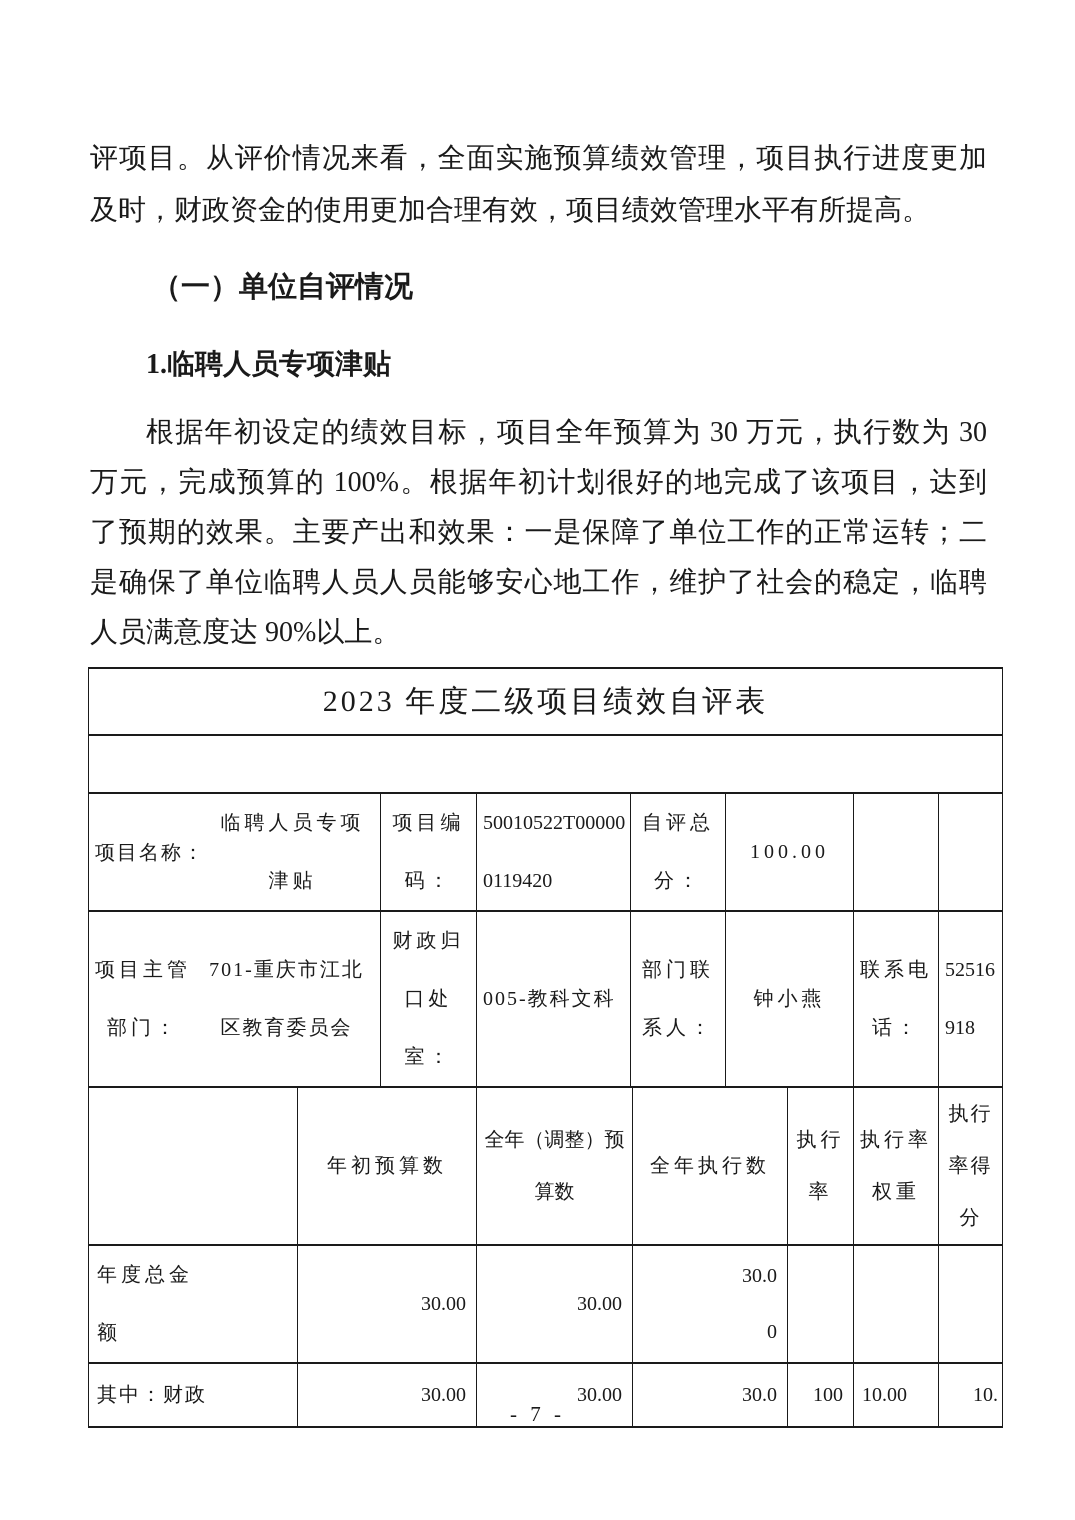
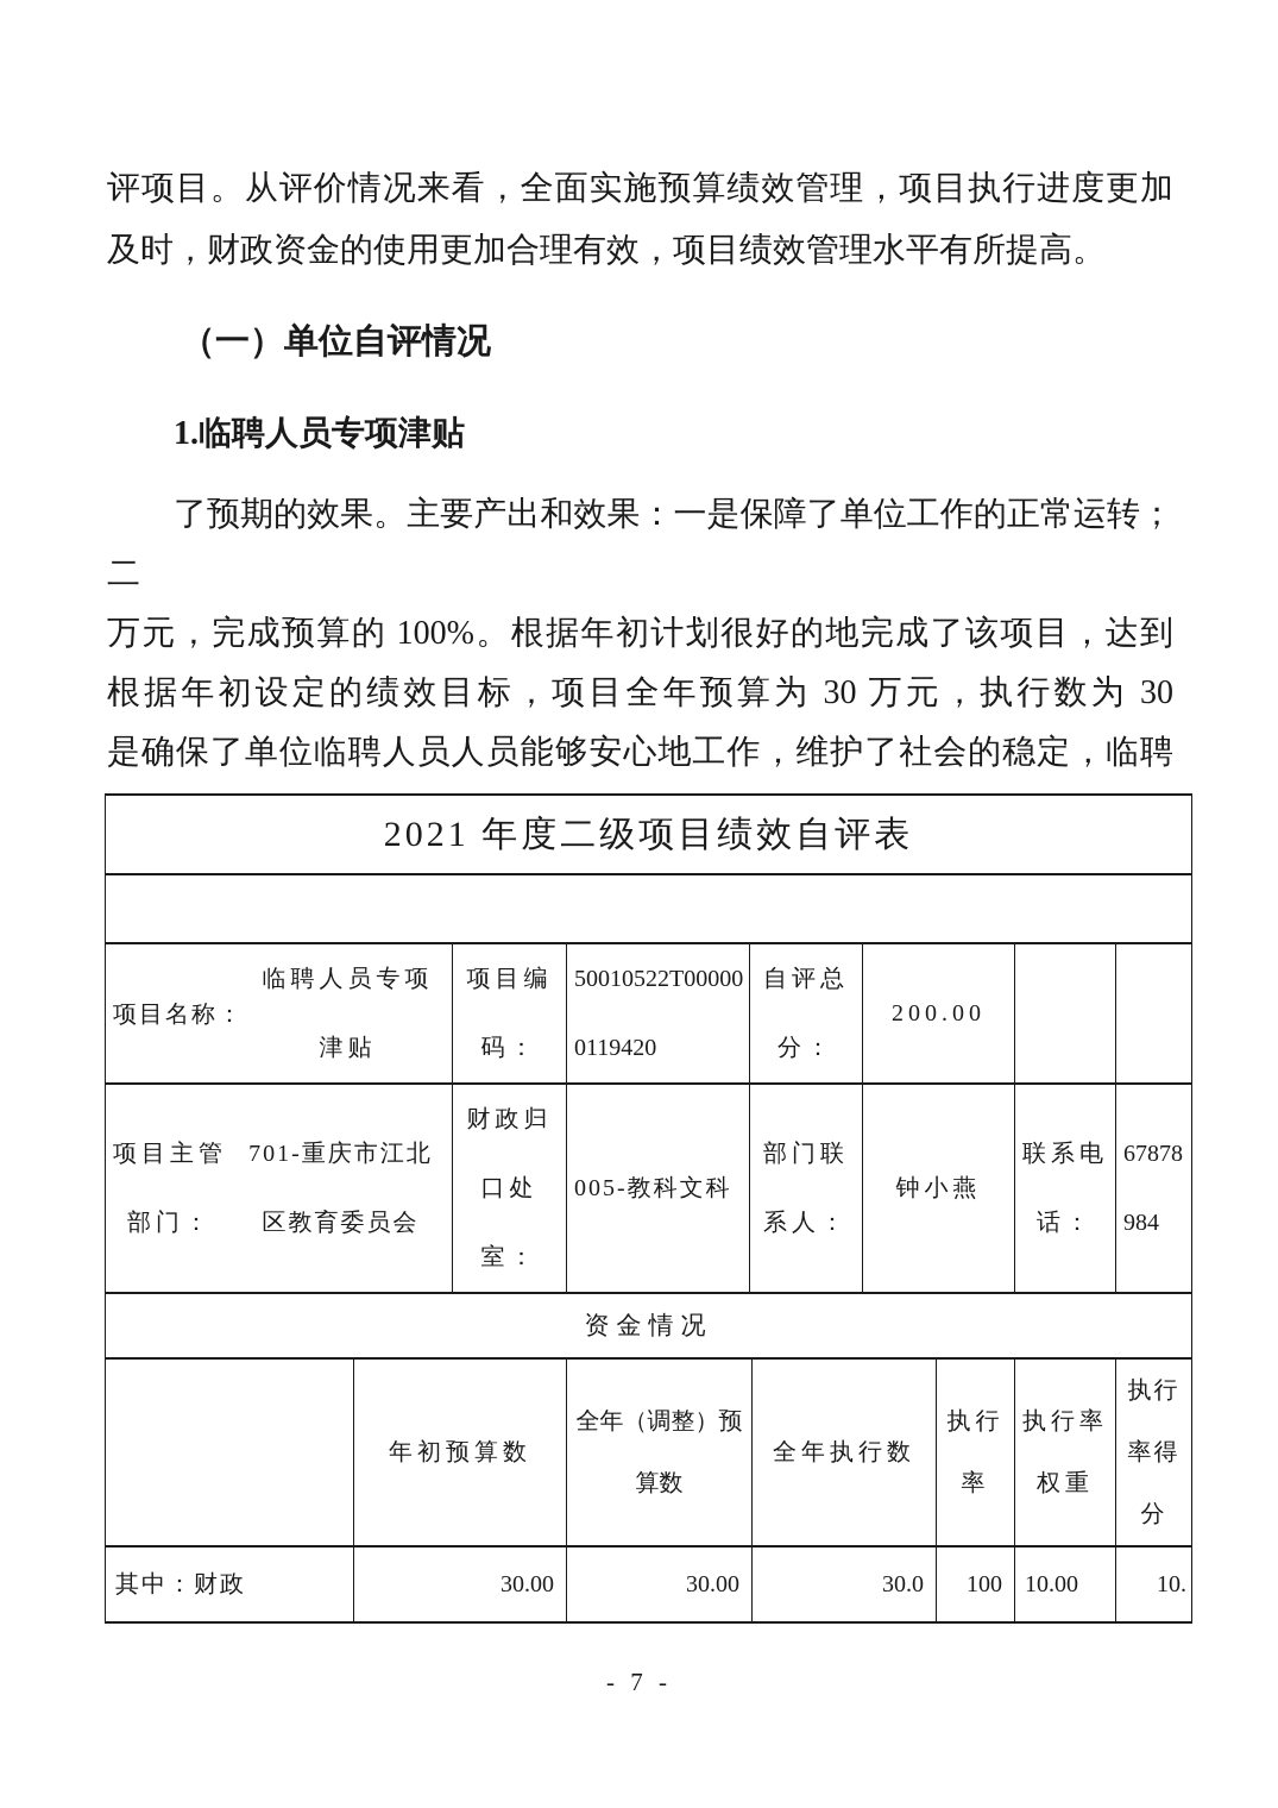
  评项目。从评价情况来看，全面实施预算绩效管理，项目执行进度更加
  及时，财政资金的使用更加合理有效，项目绩效管理水平有所提高。
  （一）单位自评情况
  1.临聘人员专项津贴
- 根据年初设定的绩效目标，项目全年预算为 30 万元，执行数为 30
+ 了预期的效果。主要产出和效果：一是保障了单位工作的正常运转；二
  万元，完成预算的 100%。根据年初计划很好的地完成了该项目，达到
- 了预期的效果。主要产出和效果：一是保障了单位工作的正常运转；二
+ 根据年初设定的绩效目标，项目全年预算为 30 万元，执行数为 30
  是确保了单位临聘人员人员能够安心地工作，维护了社会的稳定，临聘
- 人员满意度达 90%以上。
- 2023 年度二级项目绩效自评表
+ 2021 年度二级项目绩效自评表
- 项目名称： 临聘人员专项津贴	项目编码：	50010522T000000119420	自评总分：	100.00
+ 项目名称： 临聘人员专项津贴	项目编码：	50010522T000000119420	自评总分：	200.00
- 项目主管部门： 701-重庆市江北区教育委员会	财政归口处室：	005-教科文科	部门联系人：	钟小燕	联系电话：	52516918
+ 项目主管部门： 701-重庆市江北区教育委员会	财政归口处室：	005-教科文科	部门联系人：	钟小燕	联系电话：	67878984
+ 资金情况
  	年初预算数	全年（调整）预算数	全年执行数	执行率	执行率权重	执行率得分
- 年度总金额	30.00	30.00	30.00
  其中：财政	30.00	30.00	30.0	100	10.00	10.
  - 7 -
